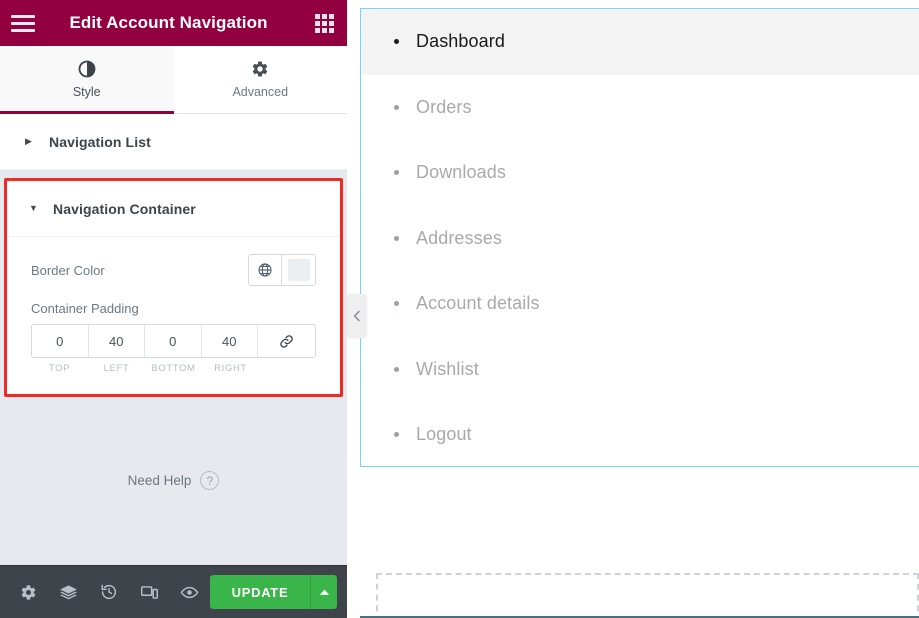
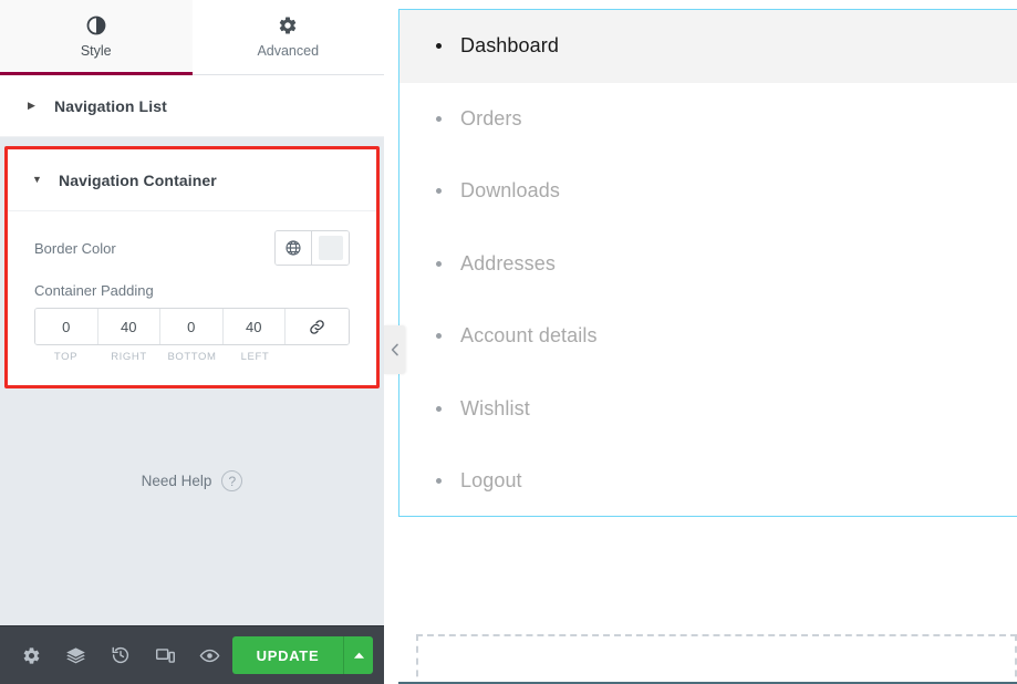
- Edit Account Navigation
  Style
  Advanced
  ▶
  Navigation List
  ▼
  Navigation Container
  Border Color
  Container Padding
  0
  40
  0
  40
  TOP
- LEFT
+ RIGHT
  BOTTOM
- RIGHT
+ LEFT
  Need Help
  ?
  UPDATE
  Dashboard
  Orders
  Downloads
  Addresses
  Account details
  Wishlist
  Logout
